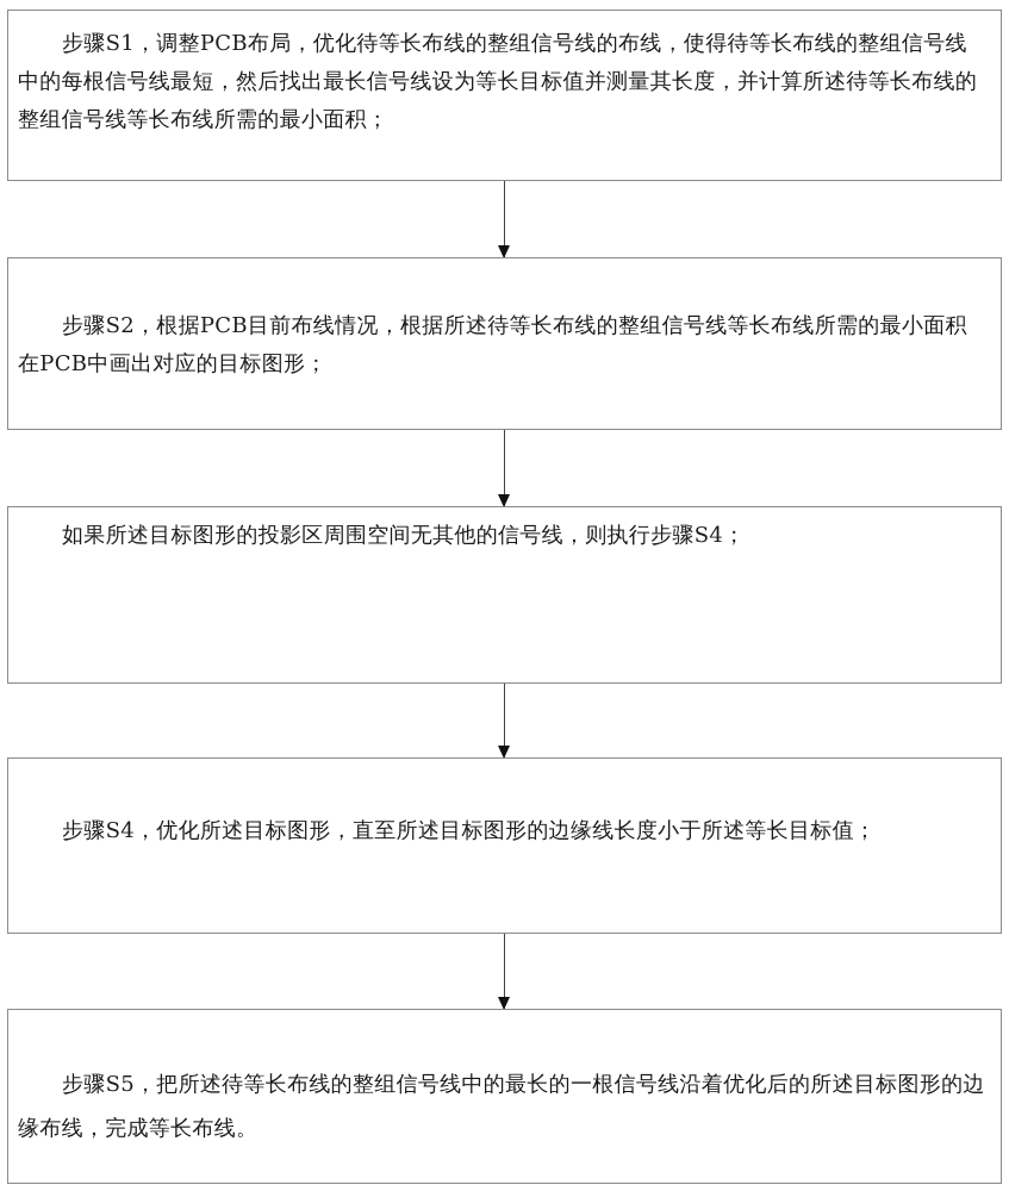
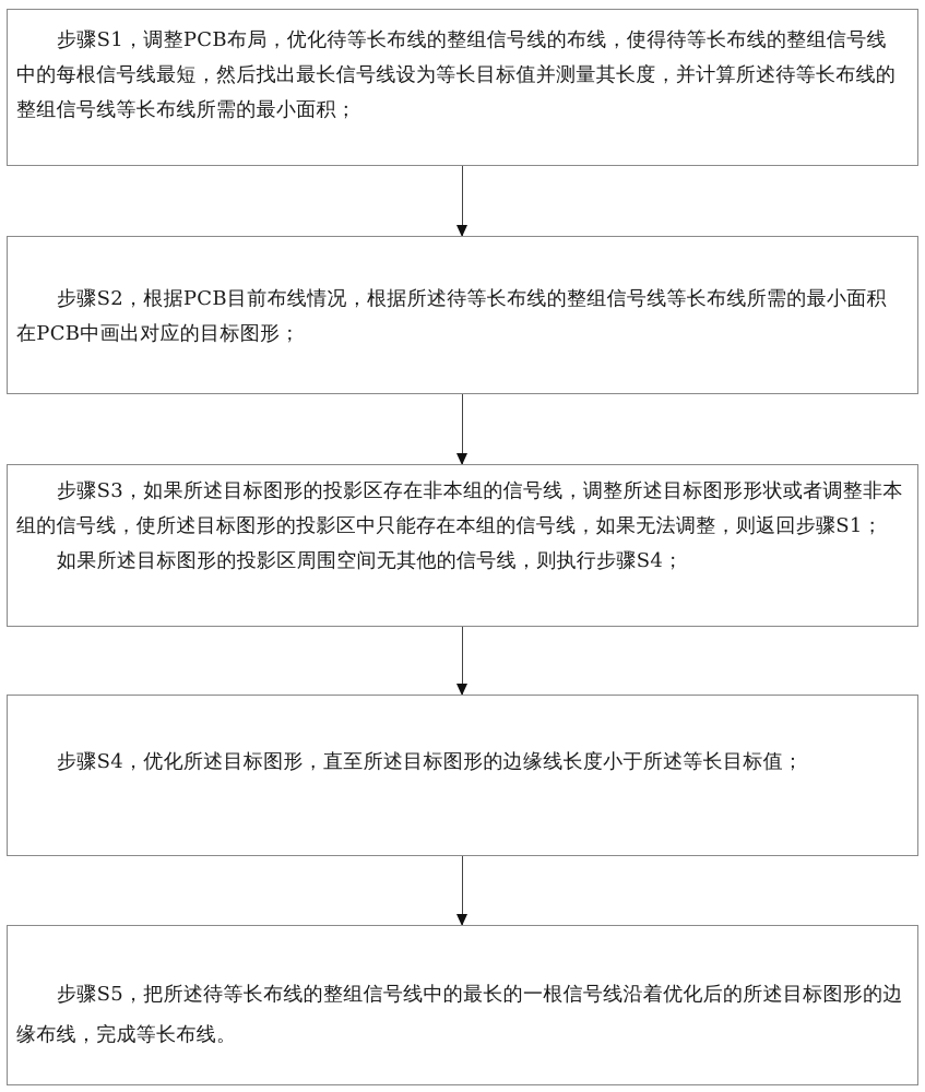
  步骤S1，调整PCB布局，优化待等长布线的整组信号线的布线，使得待等长布线的整组信号线中的每根信号线最短，然后找出最长信号线设为等长目标值并测量其长度，并计算所述待等长布线的整组信号线等长布线所需的最小面积；
  步骤S2，根据PCB目前布线情况，根据所述待等长布线的整组信号线等长布线所需的最小面积在PCB中画出对应的目标图形；
+ 步骤S3，如果所述目标图形的投影区存在非本组的信号线，调整所述目标图形形状或者调整非本组的信号线，使所述目标图形的投影区中只能存在本组的信号线，如果无法调整，则返回步骤S1；
  如果所述目标图形的投影区周围空间无其他的信号线，则执行步骤S4；
  步骤S4，优化所述目标图形，直至所述目标图形的边缘线长度小于所述等长目标值；
  步骤S5，把所述待等长布线的整组信号线中的最长的一根信号线沿着优化后的所述目标图形的边缘布线，完成等长布线。
